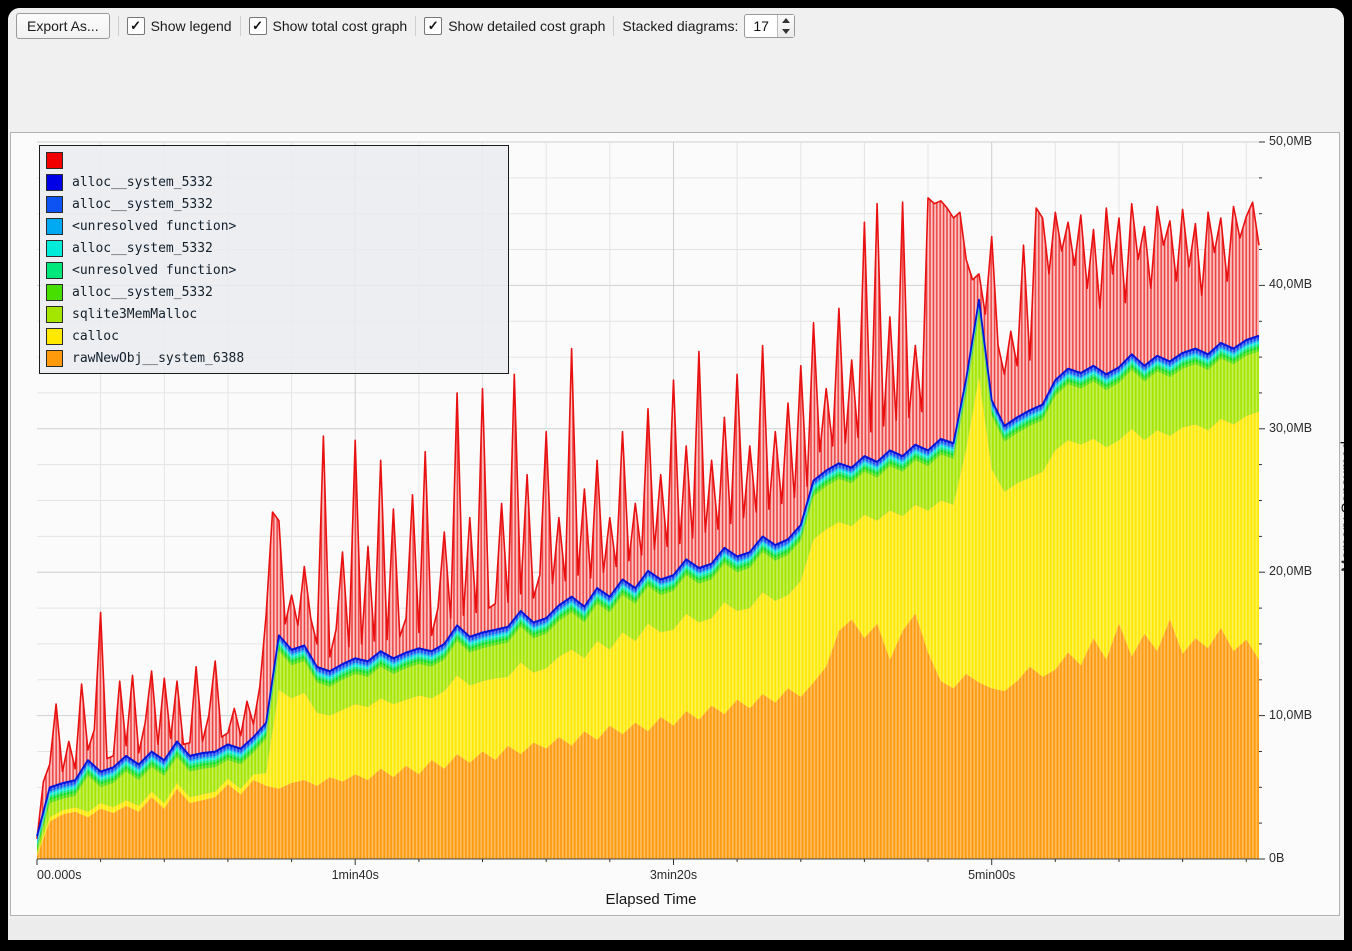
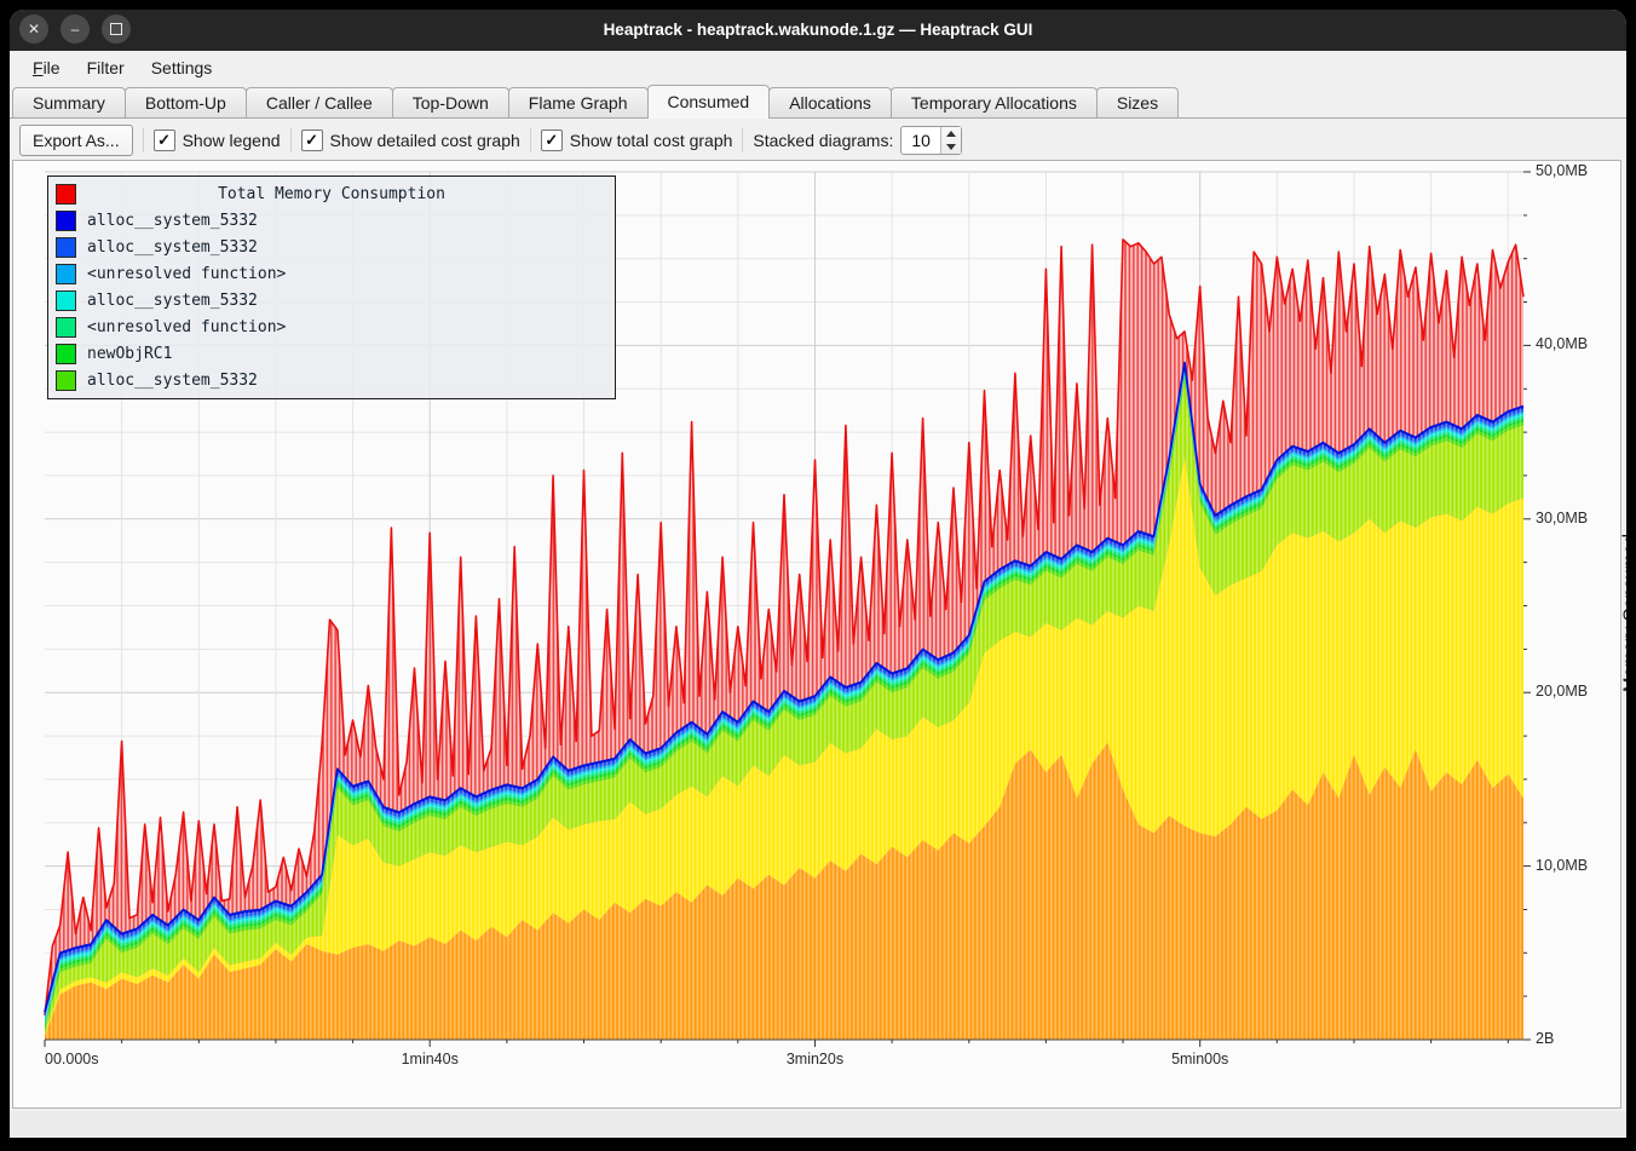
+ ✕
+ –
+ Heaptrack - heaptrack.wakunode.1.gz — Heaptrack GUI
+ File
+ Filter
+ Settings
+ Summary
+ Bottom-Up
+ Caller / Callee
+ Top-Down
+ Flame Graph
+ Consumed
+ Allocations
+ Temporary Allocations
+ Sizes
  Export As...
  ✓
  Show legend
  ✓
- Show total cost graph
+ Show detailed cost graph
  ✓
- Show detailed cost graph
+ Show total cost graph
  Stacked diagrams:
- 17
+ 10
+ Total Memory Consumption
  alloc__system_5332
  alloc__system_5332
  <unresolved function>
  alloc__system_5332
  <unresolved function>
+ newObjRC1
  alloc__system_5332
- sqlite3MemMalloc
- calloc
- rawNewObj__system_6388
- Elapsed Time
- 0B
+ 2B
  10,0MB
  20,0MB
  30,0MB
  40,0MB
  50,0MB
  00.000s
  1min40s
  3min20s
  5min00s
